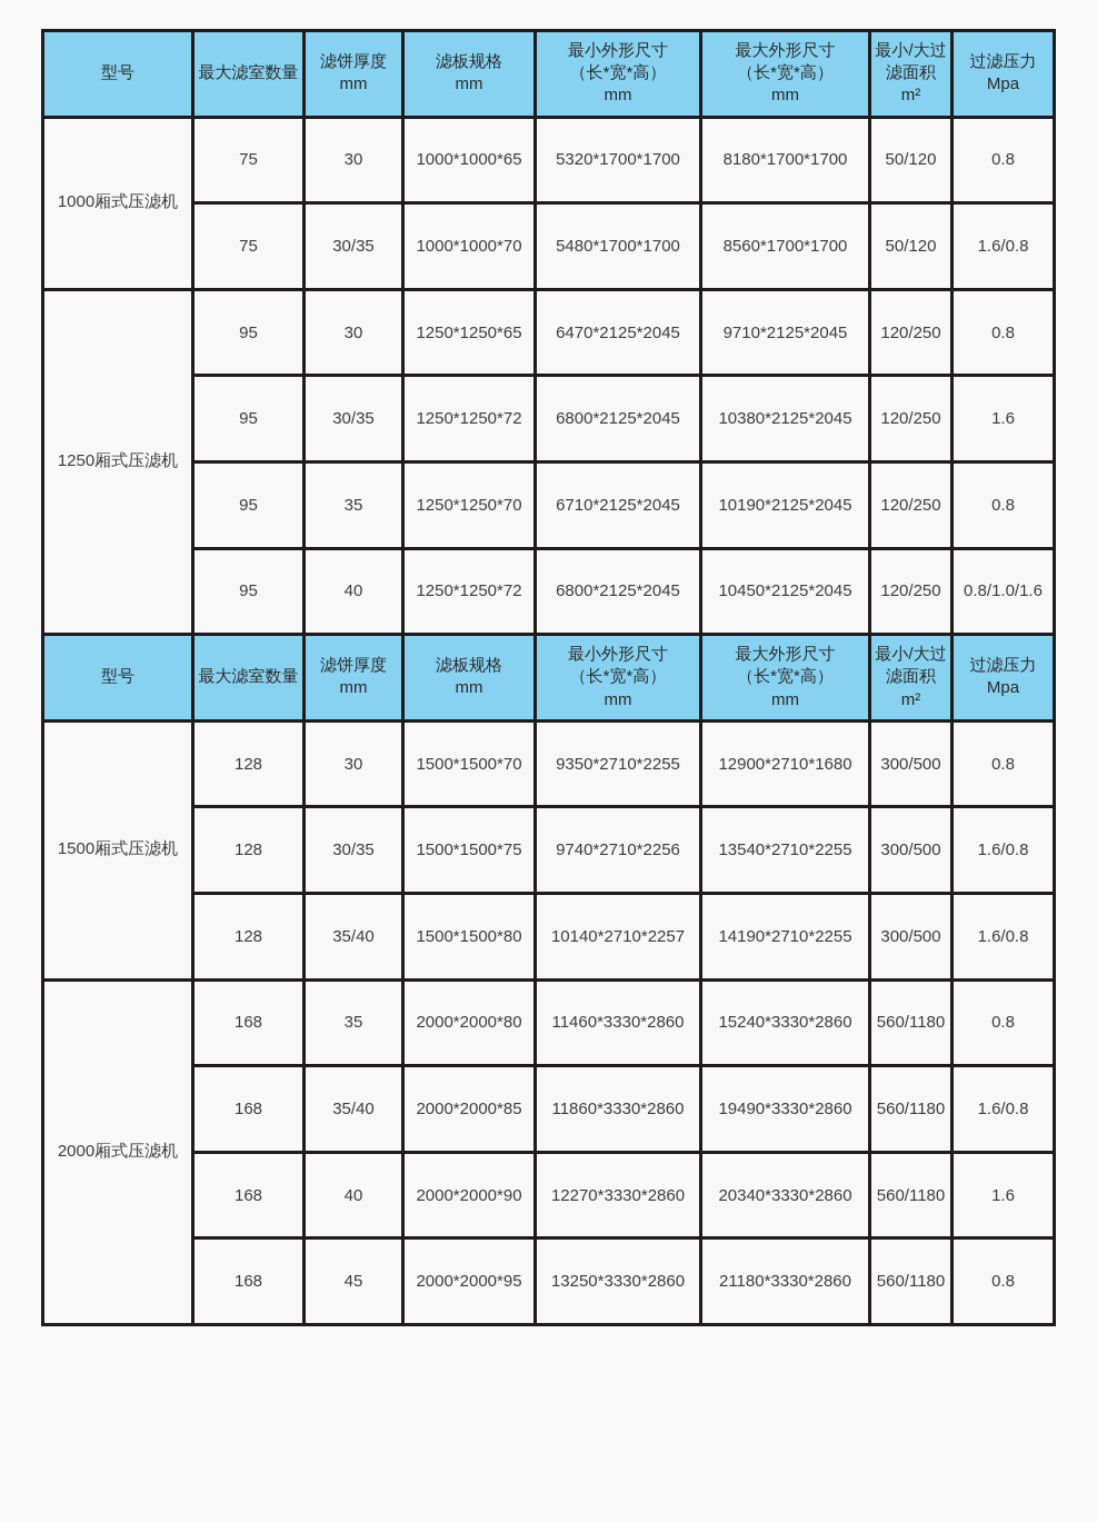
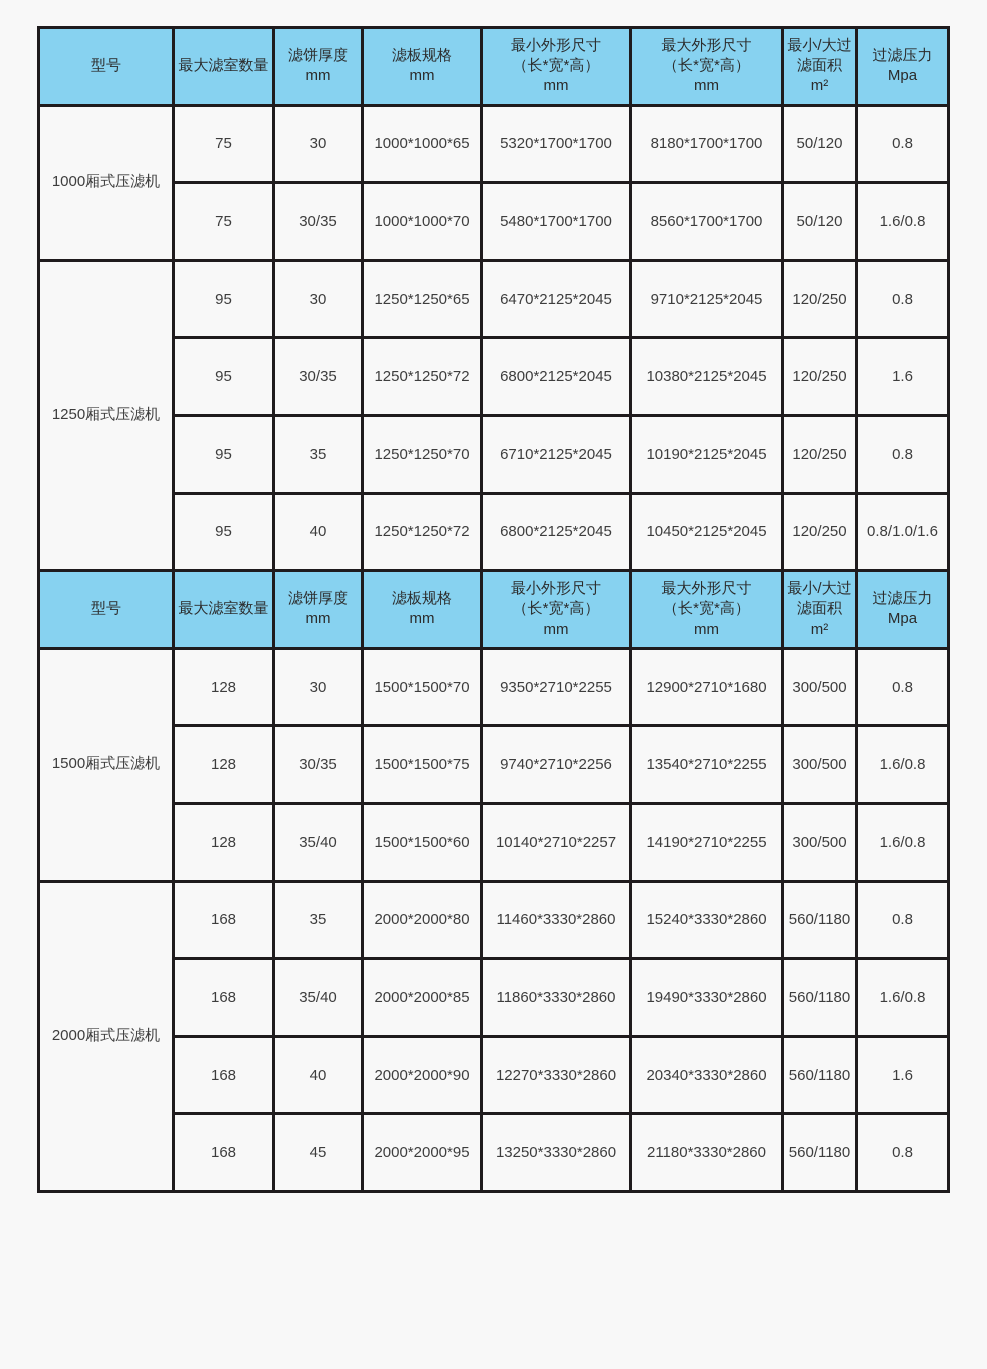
  型号	最大滤室数量	滤饼厚度 mm	滤板规格 mm	最小外形尺寸 （长*宽*高） mm	最大外形尺寸 （长*宽*高） mm	最小/大过 滤面积 m²	过滤压力 Mpa
  1000厢式压滤机	75	30	1000*1000*65	5320*1700*1700	8180*1700*1700	50/120	0.8
  75	30/35	1000*1000*70	5480*1700*1700	8560*1700*1700	50/120	1.6/0.8
  1250厢式压滤机	95	30	1250*1250*65	6470*2125*2045	9710*2125*2045	120/250	0.8
  95	30/35	1250*1250*72	6800*2125*2045	10380*2125*2045	120/250	1.6
  95	35	1250*1250*70	6710*2125*2045	10190*2125*2045	120/250	0.8
  95	40	1250*1250*72	6800*2125*2045	10450*2125*2045	120/250	0.8/1.0/1.6
  型号	最大滤室数量	滤饼厚度 mm	滤板规格 mm	最小外形尺寸 （长*宽*高） mm	最大外形尺寸 （长*宽*高） mm	最小/大过 滤面积 m²	过滤压力 Mpa
  1500厢式压滤机	128	30	1500*1500*70	9350*2710*2255	12900*2710*1680	300/500	0.8
  128	30/35	1500*1500*75	9740*2710*2256	13540*2710*2255	300/500	1.6/0.8
- 128	35/40	1500*1500*80	10140*2710*2257	14190*2710*2255	300/500	1.6/0.8
+ 128	35/40	1500*1500*60	10140*2710*2257	14190*2710*2255	300/500	1.6/0.8
  2000厢式压滤机	168	35	2000*2000*80	11460*3330*2860	15240*3330*2860	560/1180	0.8
  168	35/40	2000*2000*85	11860*3330*2860	19490*3330*2860	560/1180	1.6/0.8
  168	40	2000*2000*90	12270*3330*2860	20340*3330*2860	560/1180	1.6
  168	45	2000*2000*95	13250*3330*2860	21180*3330*2860	560/1180	0.8
